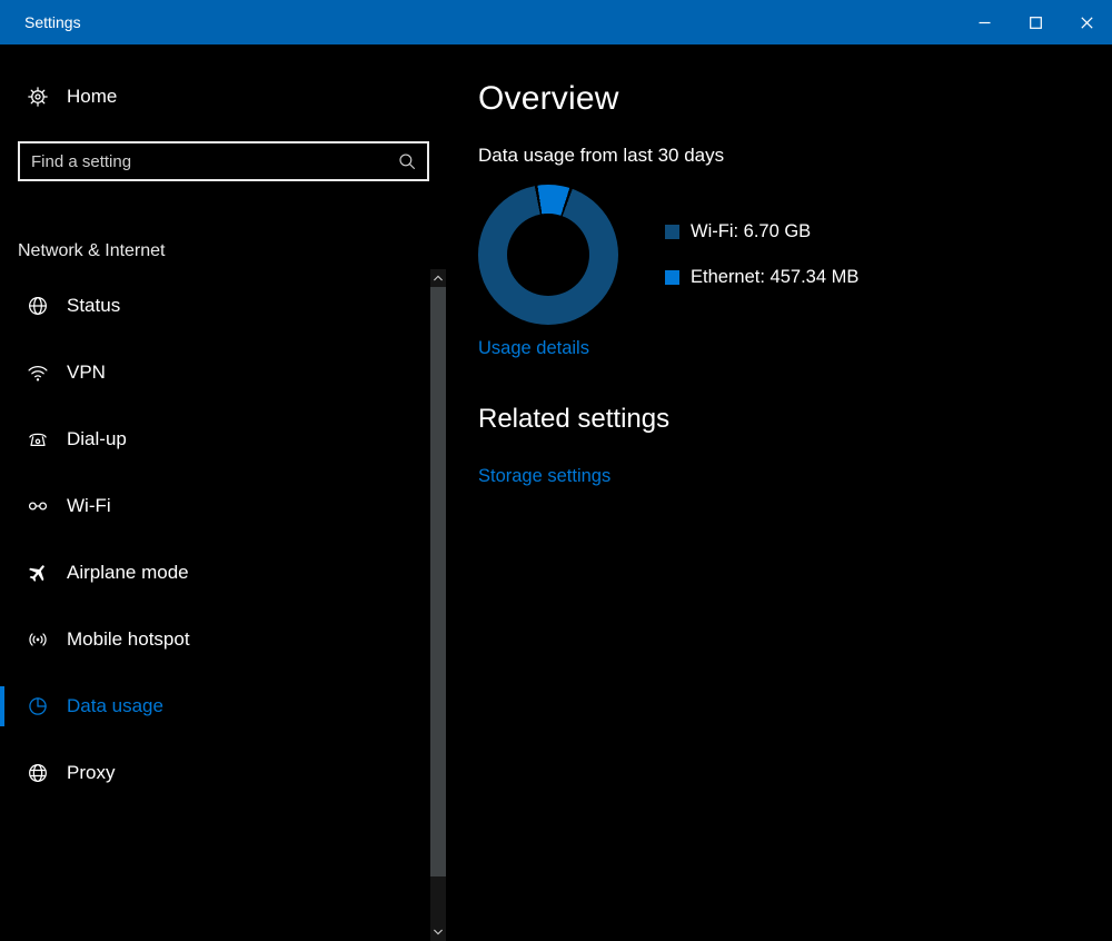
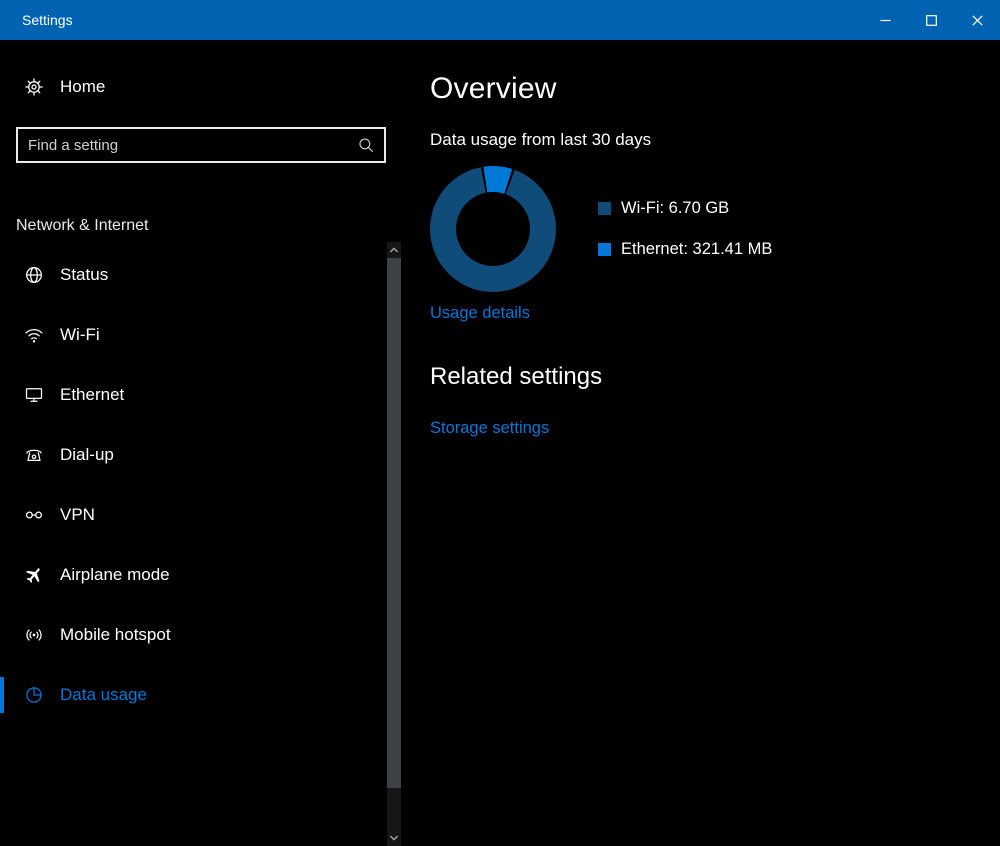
  Settings
  Home
  Find a setting
  Network & Internet
  Status
- VPN
+ Wi-Fi
+ Ethernet
  Dial-up
- Wi-Fi
+ VPN
  Airplane mode
  Mobile hotspot
  Data usage
- Proxy
  Overview
  Data usage from last 30 days
  Wi-Fi: 6.70 GB
- Ethernet: 457.34 MB
+ Ethernet: 321.41 MB
  Usage details
  Related settings
  Storage settings
